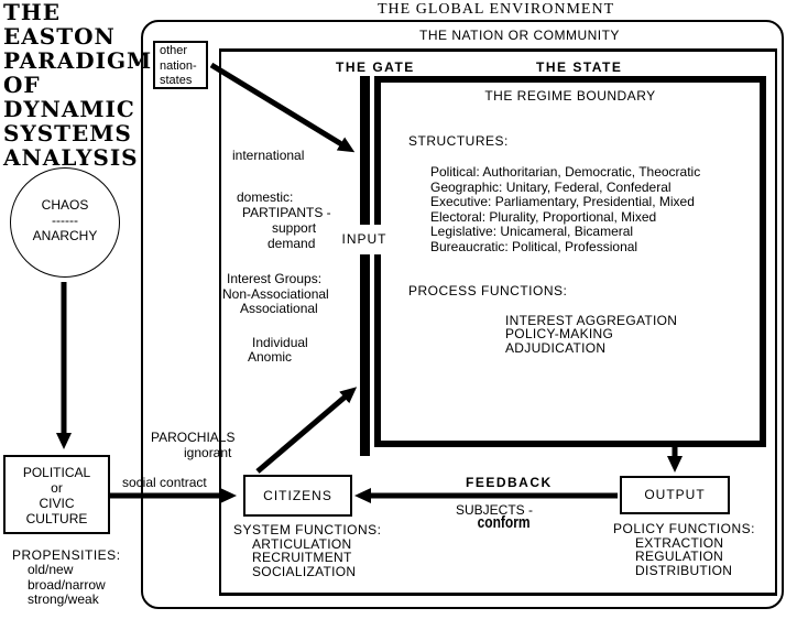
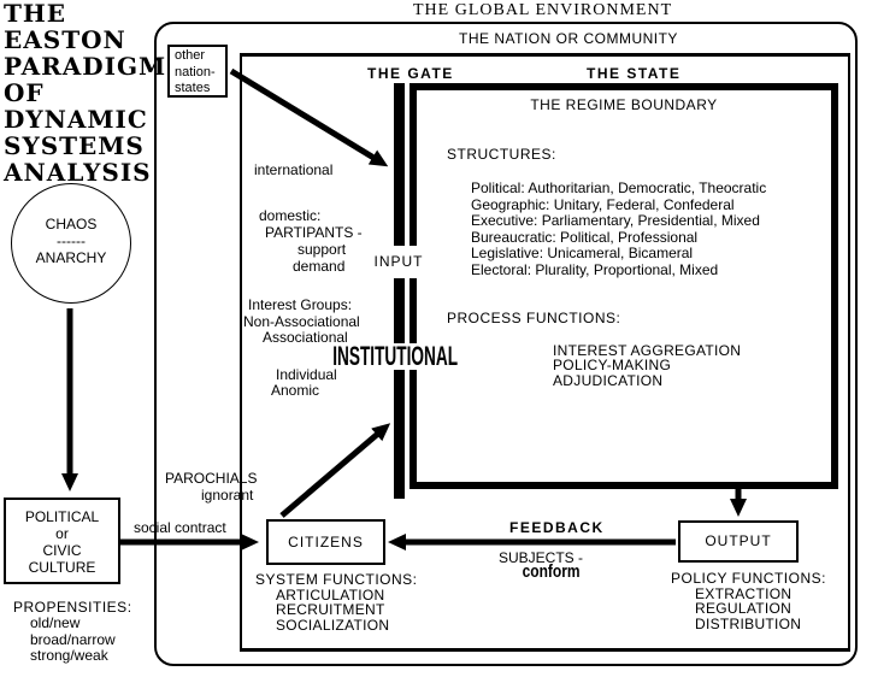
  THE
  EASTON
  PARADIGM
  OF
  DYNAMIC
  SYSTEMS
  ANALYSIS
  CHAOS
  ------
  ANARCHY
  POLITICAL
  or
  CIVIC
  CULTURE
  PROPENSITIES:
  old/new
  broad/narrow
  strong/weak
  THE GLOBAL ENVIRONMENT
  THE NATION OR COMMUNITY
  other
  nation-
  states
  THE GATE
  THE STATE
  THE REGIME BOUNDARY
  STRUCTURES:
  Political: Authoritarian, Democratic, Theocratic
  Geographic: Unitary, Federal, Confederal
  Executive: Parliamentary, Presidential, Mixed
- Electoral: Plurality, Proportional, Mixed
+ Bureaucratic: Political, Professional
  Legislative: Unicameral, Bicameral
- Bureaucratic: Political, Professional
+ Electoral: Plurality, Proportional, Mixed
  PROCESS FUNCTIONS:
  INTEREST AGGREGATION
  POLICY-MAKING
  ADJUDICATION
  international
  domestic:
  PARTIPANTS -
  support
  demand
  INPUT
  Interest Groups:
  Non-Associational
  Associational
+ INSTITUTIONAL
  Individual
  Anomic
  PAROCHIALS
  ignorant
  social contract
  CITIZENS
  SYSTEM FUNCTIONS:
  ARTICULATION
  RECRUITMENT
  SOCIALIZATION
  FEEDBACK
  SUBJECTS -
  conform
  OUTPUT
  POLICY FUNCTIONS:
  EXTRACTION
  REGULATION
  DISTRIBUTION
